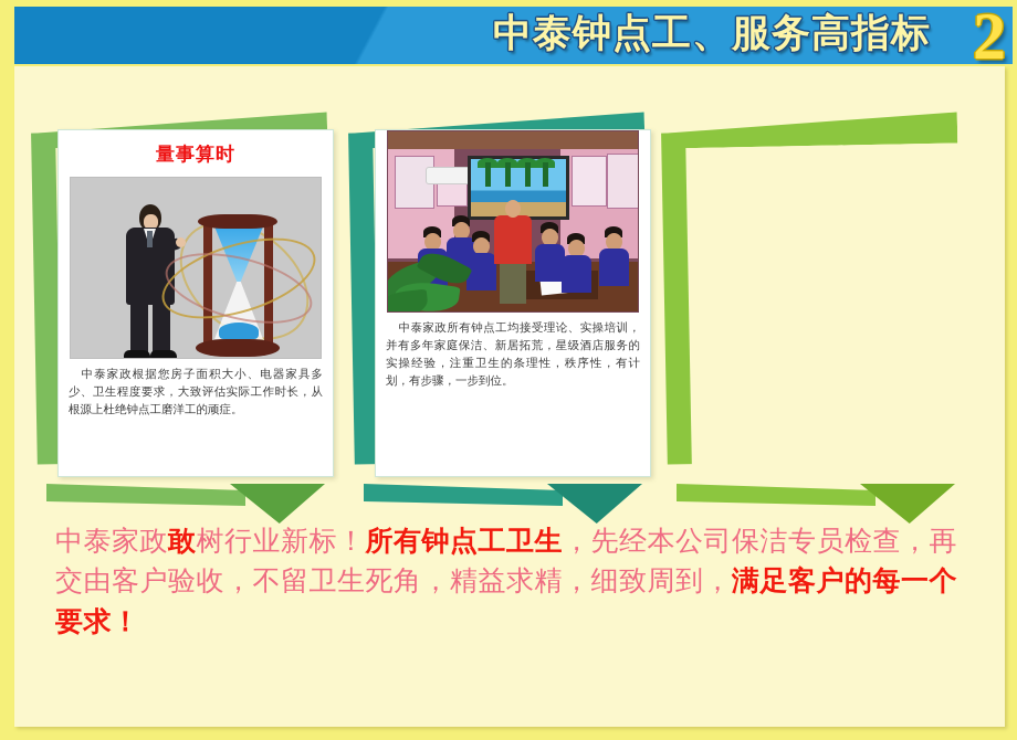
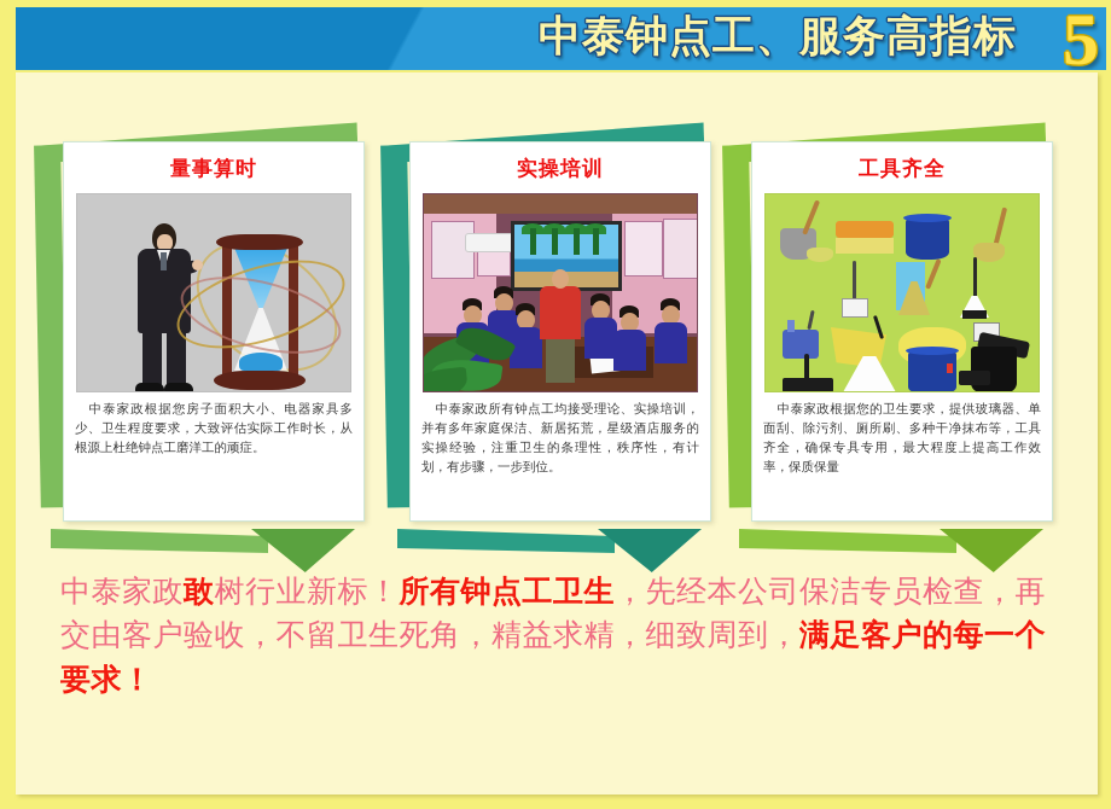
  中泰钟点工、服务高指标
- 2
+ 5
  量事算时
  中泰家政根据您房子面积大小、电器家具多少、卫生程度要求，大致评估实际工作时长，从根源上杜绝钟点工磨洋工的顽症。
+ 实操培训
  中泰家政所有钟点工均接受理论、实操培训，并有多年家庭保洁、新居拓荒，星级酒店服务的实操经验，注重卫生的条理性，秩序性，有计划，有步骤，一步到位。
+ 工具齐全
+ 中泰家政根据您的卫生要求，提供玻璃器、单面刮、除污剂、厕所刷、多种干净抹布等，工具齐全，确保专具专用，最大程度上提高工作效率，保质保量
  中泰家政敢树行业新标！所有钟点工卫生，先经本公司保洁专员检查，再交由客户验收，不留卫生死角，精益求精，细致周到，满足客户的每一个要求！
